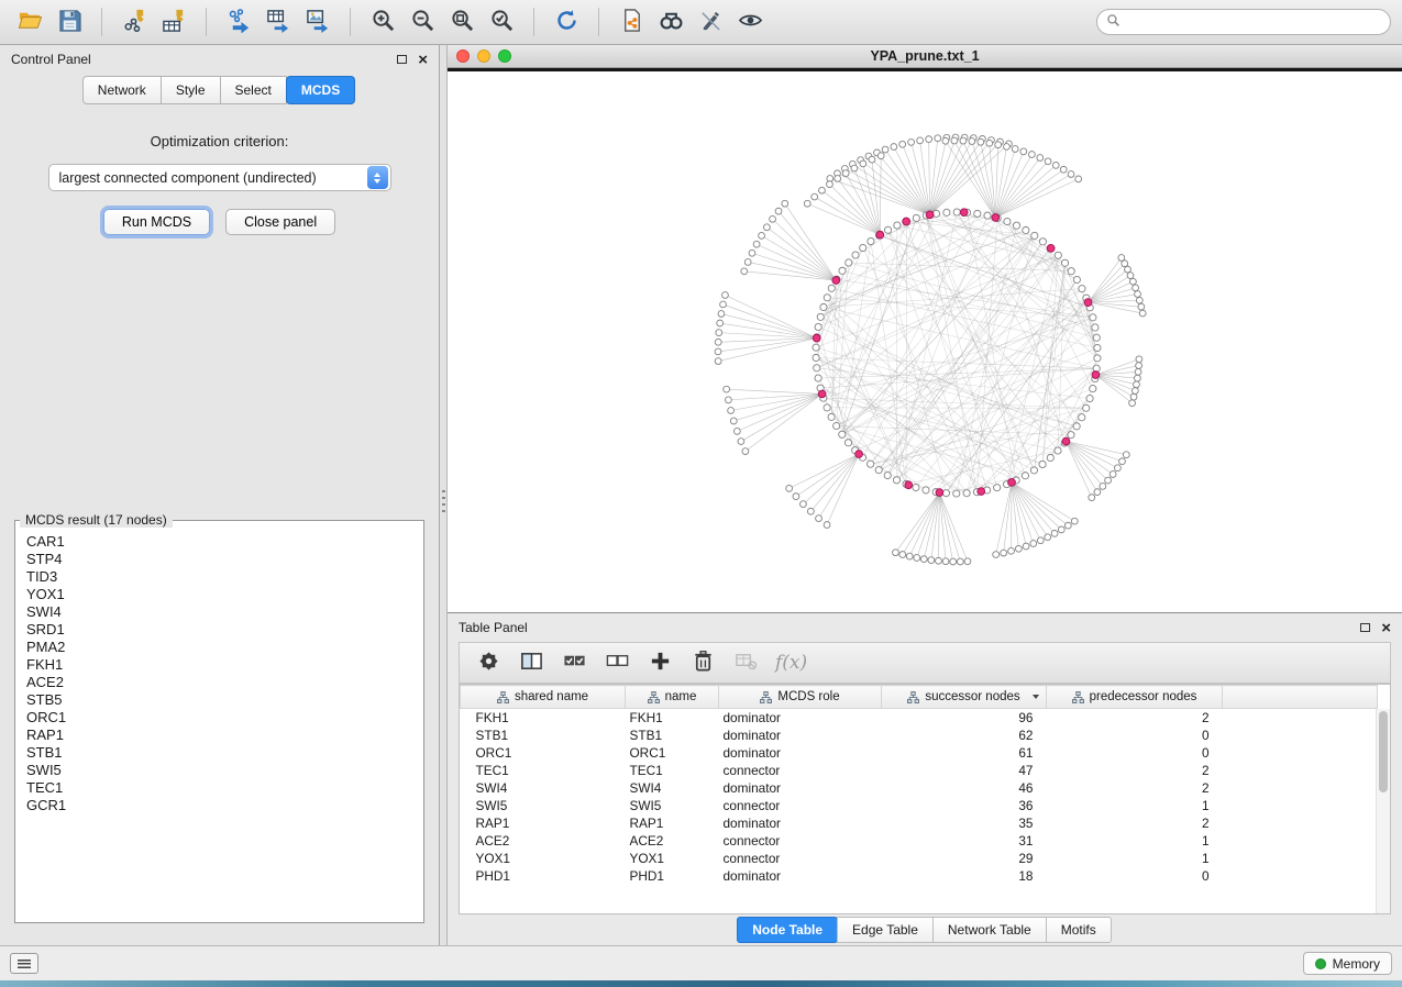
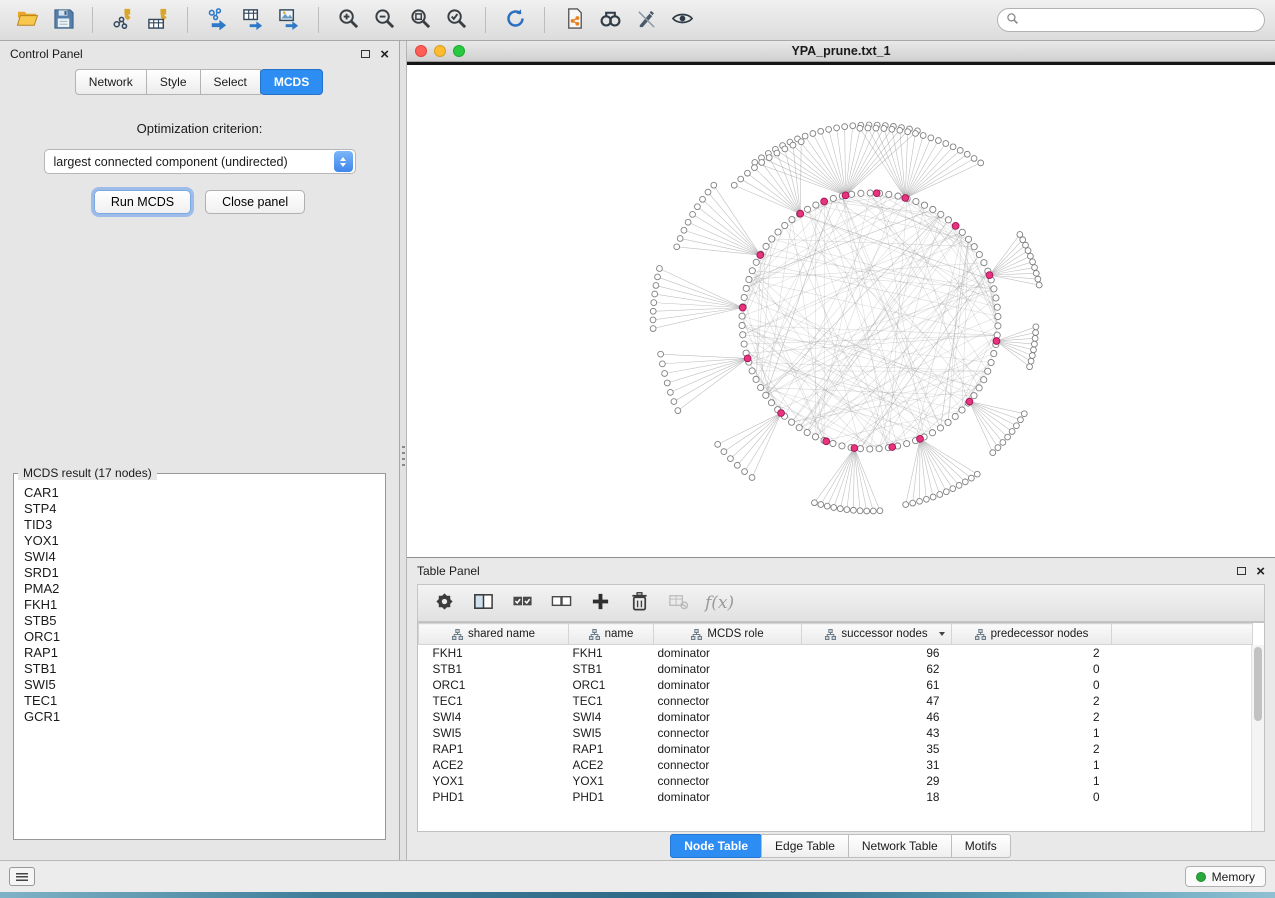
  Control Panel
  ×
  Network
  Style
  Select
  MCDS
  Optimization criterion:
  largest connected component (undirected)
  Run MCDS
  Close panel
  MCDS result (17 nodes)
  CAR1
  STP4
  TID3
  YOX1
  SWI4
  SRD1
  PMA2
  FKH1
- ACE2
  STB5
  ORC1
  RAP1
  STB1
  SWI5
  TEC1
  GCR1
  YPA_prune.txt_1
  Table Panel
  ×
  f(x)
  shared name	name	MCDS role	successor nodes	predecessor nodes
  FKH1	FKH1	dominator	96	2
  STB1	STB1	dominator	62	0
  ORC1	ORC1	dominator	61	0
  TEC1	TEC1	connector	47	2
  SWI4	SWI4	dominator	46	2
- SWI5	SWI5	connector	36	1
+ SWI5	SWI5	connector	43	1
  RAP1	RAP1	dominator	35	2
  ACE2	ACE2	connector	31	1
  YOX1	YOX1	connector	29	1
  PHD1	PHD1	dominator	18	0
  Node Table
  Edge Table
  Network Table
  Motifs
  Memory
